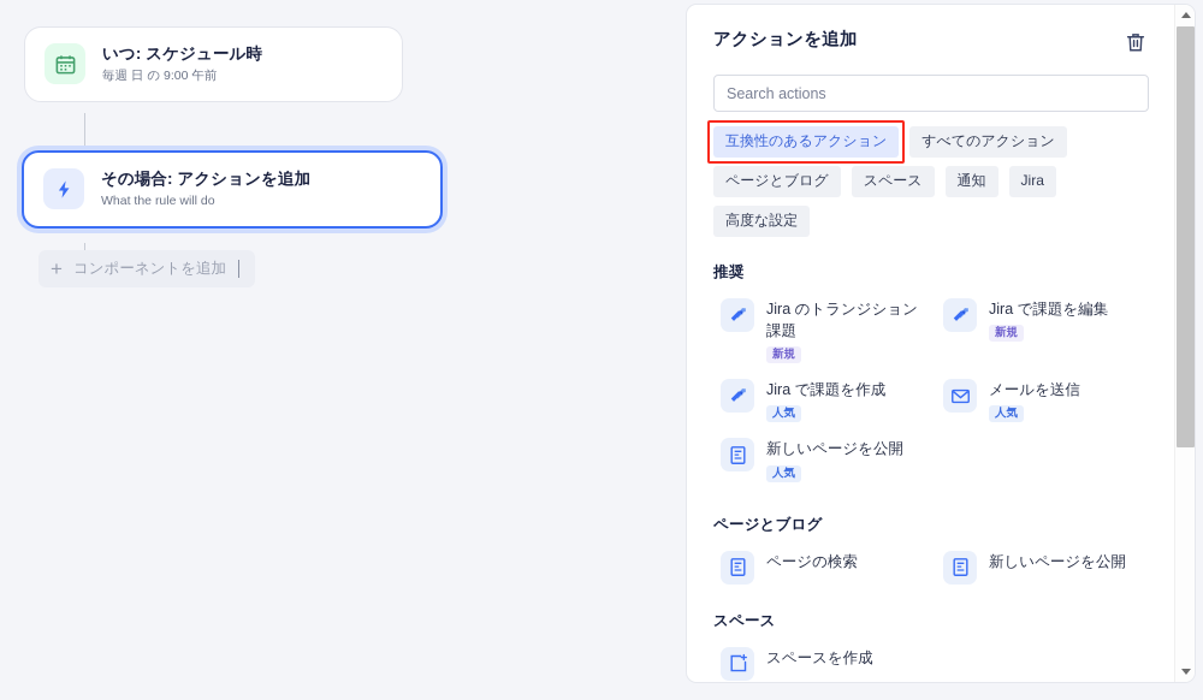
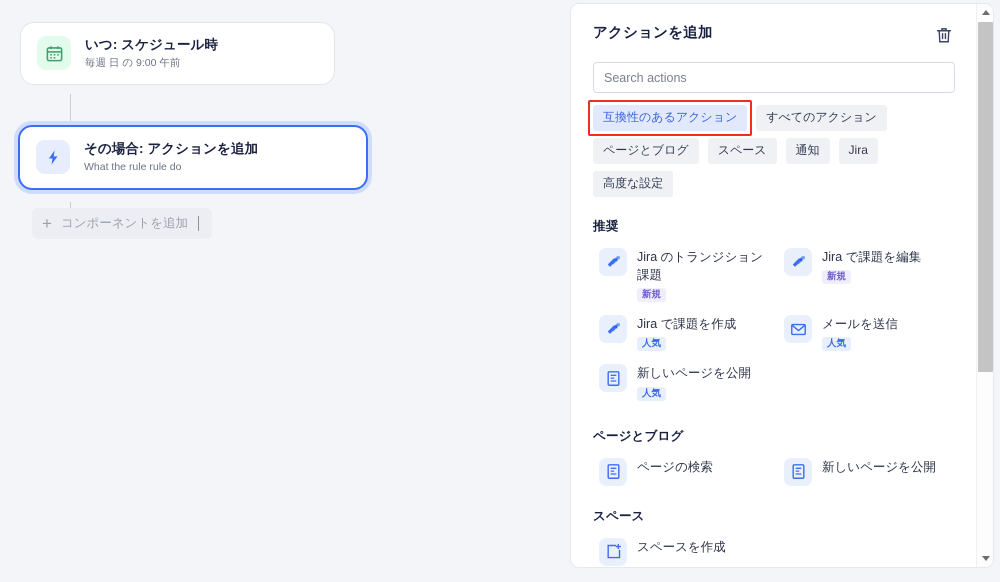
  いつ: スケジュール時
  毎週 日 の 9:00 午前
  その場合: アクションを追加
- What the rule will do
+ What the rule rule do
  +
  コンポーネントを追加
  アクションを追加
  Search actions
  互換性のあるアクション
  すべてのアクション
  ページとブログ
  スペース
  通知
  Jira
  高度な設定
  推奨
  Jira のトランジション課題
  新規
  Jira で課題を編集
  新規
  Jira で課題を作成
  人気
  メールを送信
  人気
  新しいページを公開
  人気
  ページとブログ
  ページの検索
  新しいページを公開
  スペース
  スペースを作成
